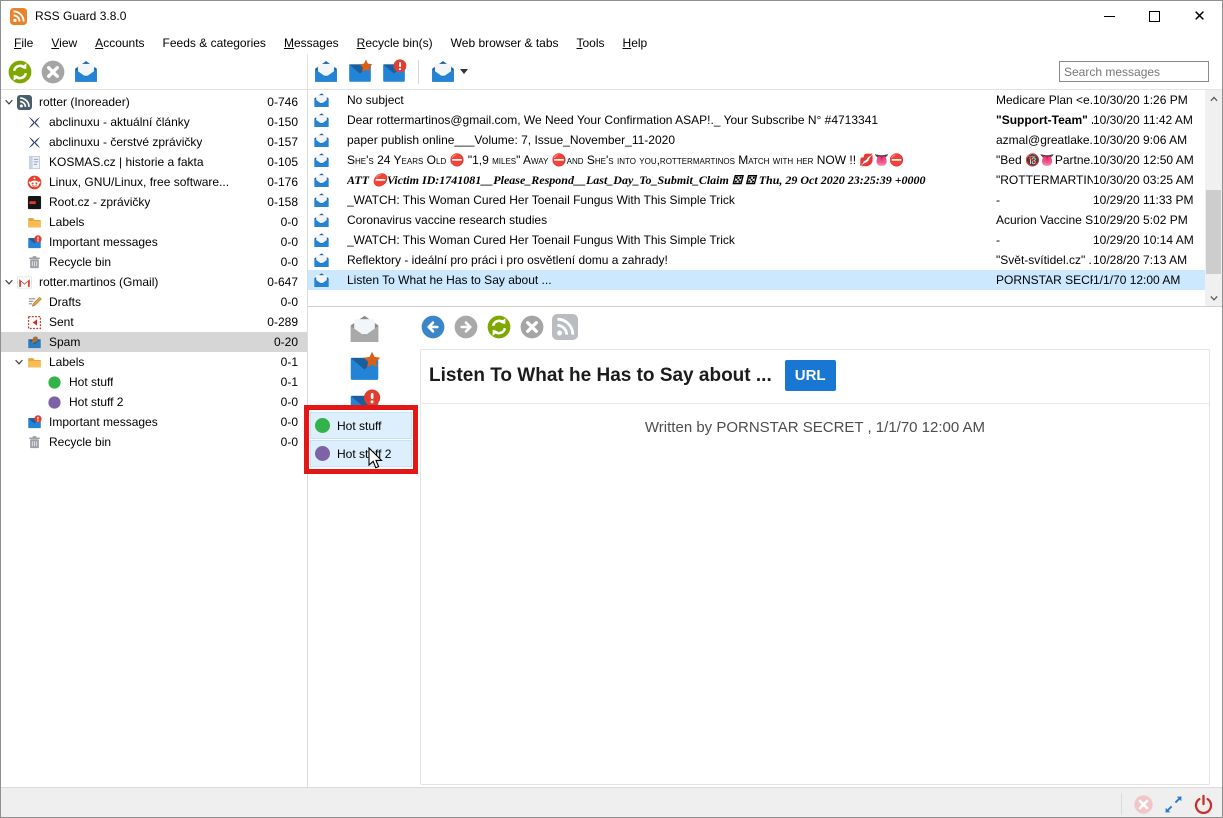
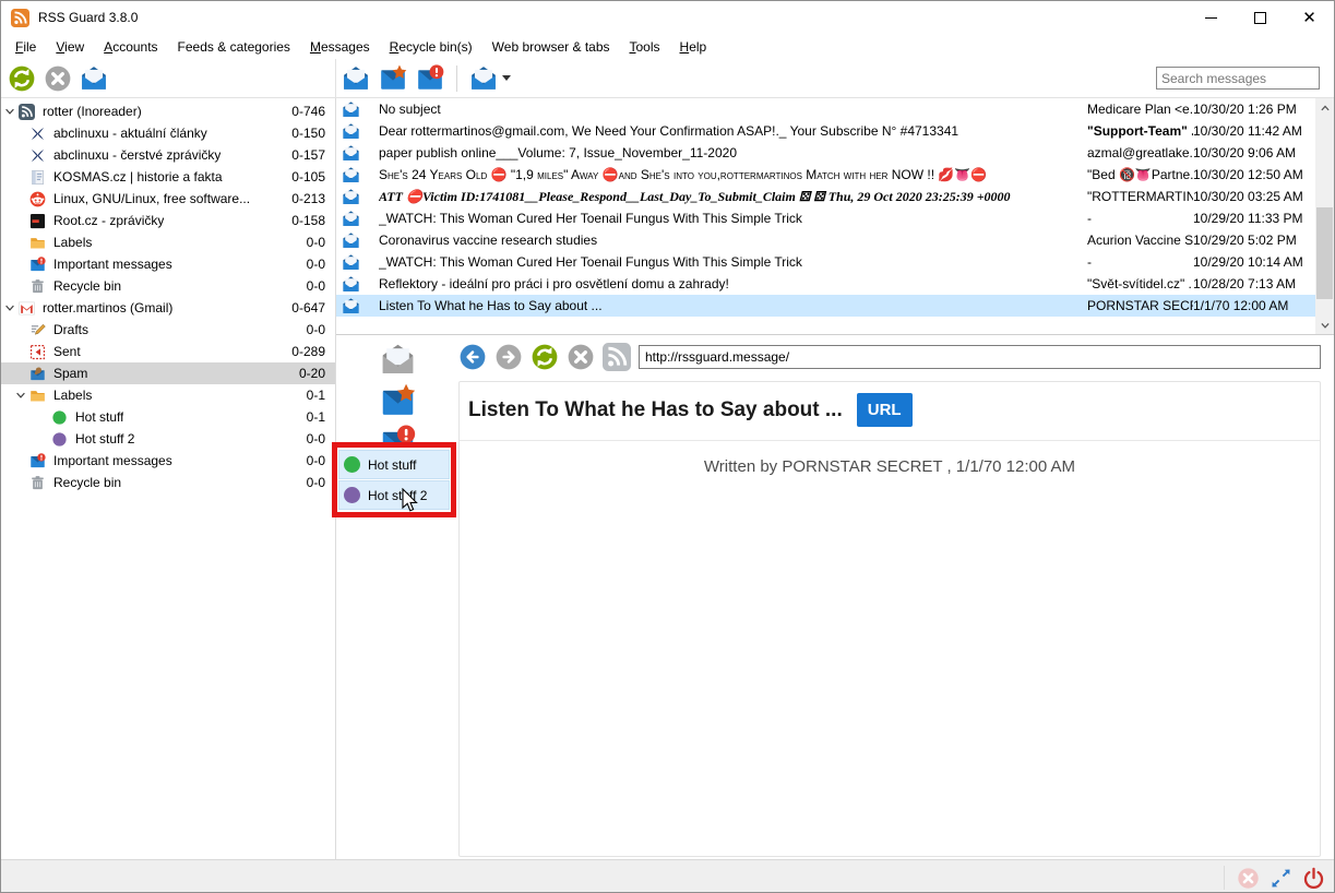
  RSS Guard 3.8.0
  ✕
  File
  View
  Accounts
  Feeds & categories
  Messages
  Recycle bin(s)
  Web browser & tabs
  Tools
  Help
  Search messages
  rotter (Inoreader)
  0-746
  abclinuxu - aktuální články
  0-150
  abclinuxu - čerstvé zprávičky
  0-157
  KOSMAS.cz | historie a fakta
  0-105
  Linux, GNU/Linux, free software...
- 0-176
+ 0-213
  Root.cz - zprávičky
  0-158
  Labels
  0-0
  Important messages
  0-0
  Recycle bin
  0-0
  rotter.martinos (Gmail)
  0-647
  Drafts
  0-0
  Sent
  0-289
  Spam
  0-20
  Labels
  0-1
  Hot stuff
  0-1
  Hot stuff 2
  0-0
  Important messages
  0-0
  Recycle bin
  0-0
  No subject
  Medicare Plan <e.
  10/30/20 1:26 PM
  Dear rottermartinos@gmail.com, We Need Your Confirmation ASAP!._ Your Subscribe N° #4713341
  "Support-Team" .
  10/30/20 11:42 AM
  paper publish online___Volume: 7, Issue_November_11-2020
  azmal@greatlake.
  10/30/20 9:06 AM
  She's 24 Years Old ⛔ "1,9 miles" Away ⛔and She's into you,rottermartinos Match with her NOW !! 💋👅⛔
  "Bed 🔞👅Partne.
  10/30/20 12:50 AM
  ATT ⛔Victim ID:1741081__Please_Respond__Last_Day_To_Submit_Claim ⚄ ⚄ Thu, 29 Oct 2020 23:25:39 +0000
  "ROTTERMARTIN
  10/30/20 03:25 AM
  _WATCH: This Woman Cured Her Toenail Fungus With This Simple Trick
  -
  10/29/20 11:33 PM
  Coronavirus vaccine research studies
  Acurion Vaccine S
  10/29/20 5:02 PM
  _WATCH: This Woman Cured Her Toenail Fungus With This Simple Trick
  -
  10/29/20 10:14 AM
  Reflektory - ideální pro práci i pro osvětlení domu a zahrady!
  "Svět-svítidel.cz" .
  10/28/20 7:13 AM
  Listen To What he Has to Say about ...
  PORNSTAR SEC
  1/1/70 12:00 AM
+ http://rssguard.message/
  Listen To What he Has to Say about ...
  URL
  Written by PORNSTAR SECRET , 1/1/70 12:00 AM
  Hot stuff
  Hot stff 2
